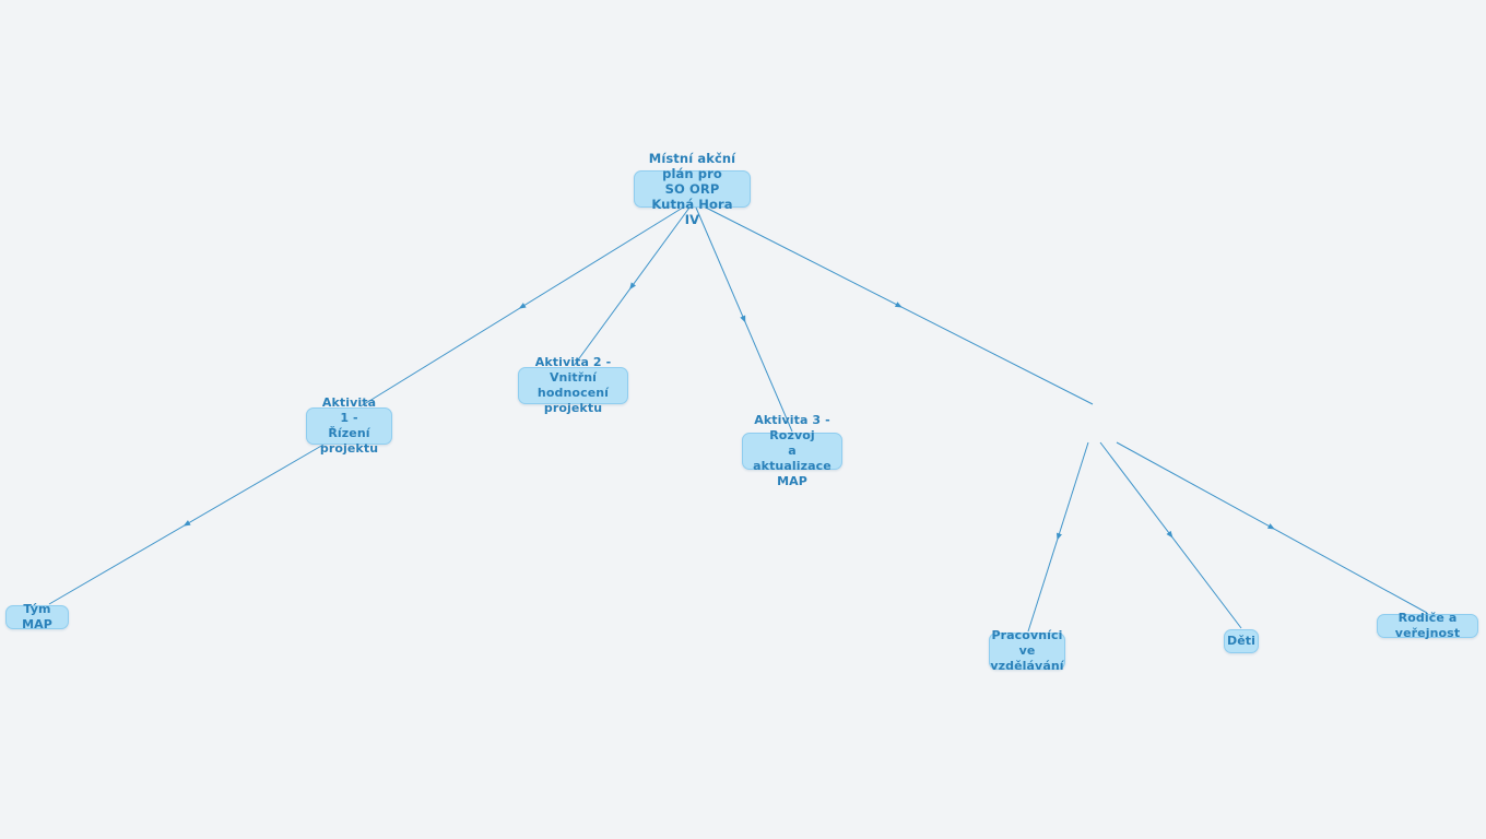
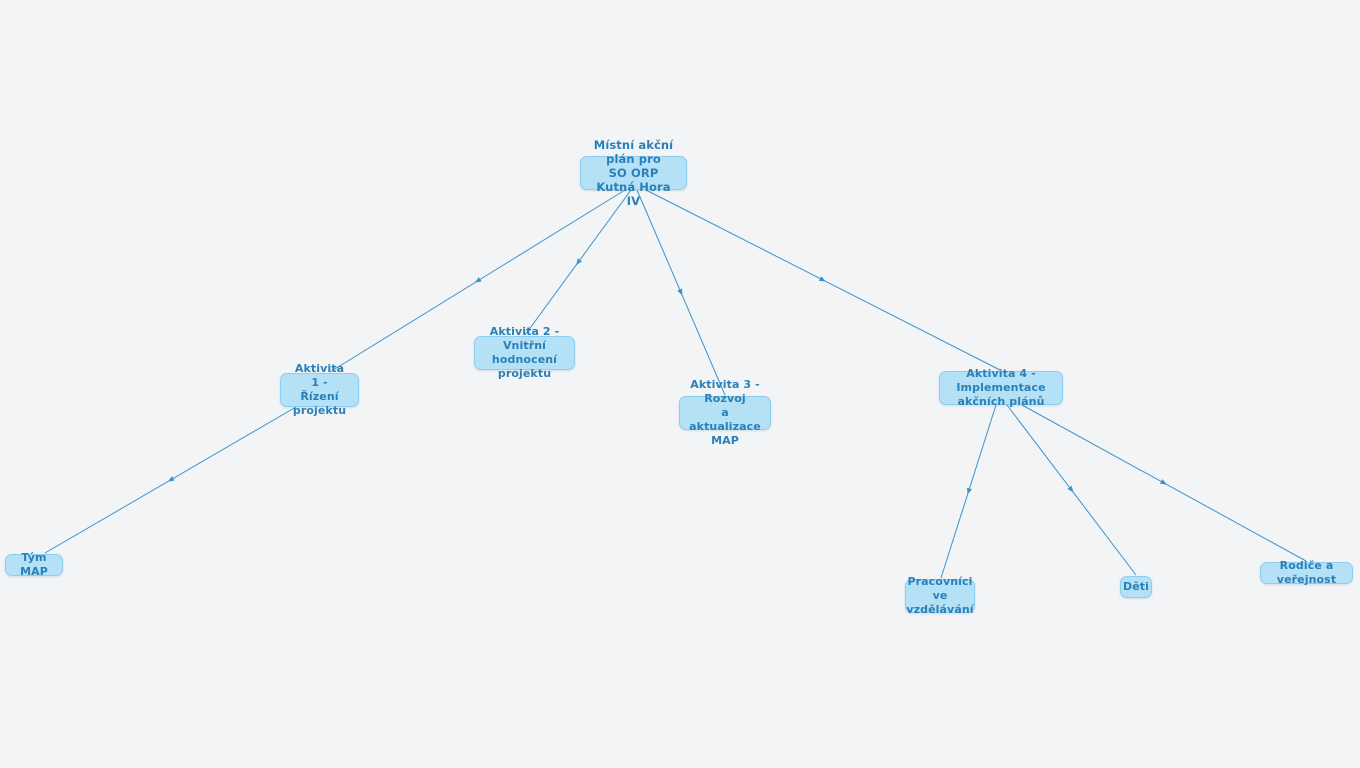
  Místní akční plán pro
  SO ORP Kutná Hora IV
  Aktivita 1 -
  Řízení projektu
  Aktivita 2 - Vnitřní
  hodnocení projektu
  Aktivita 3 - Rozvoj
  a aktualizace MAP
+ Aktivita 4 - Implementace
+ akčních plánů
  Tým MAP
  Pracovníci ve
  vzdělávání
  Děti
  Rodiče a veřejnost
